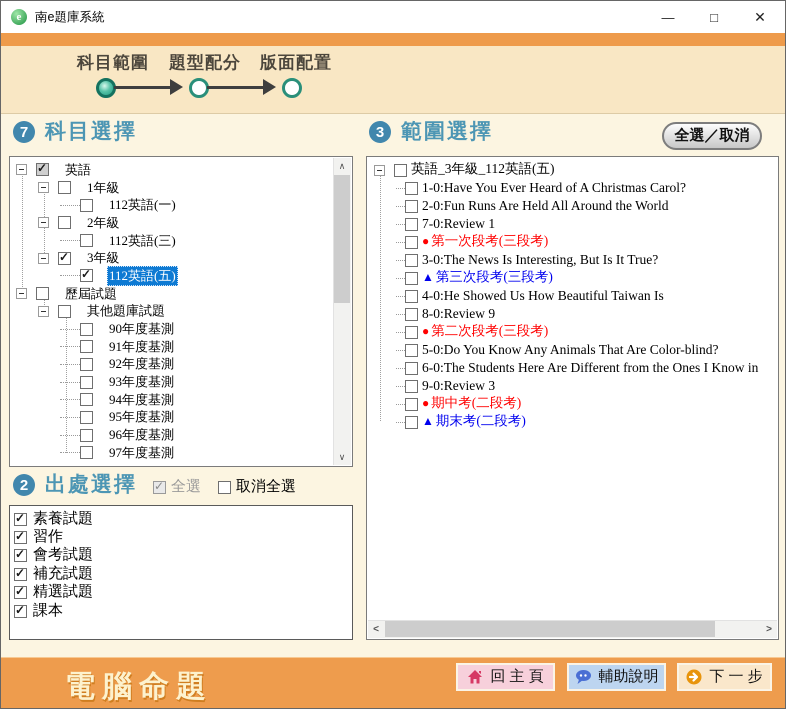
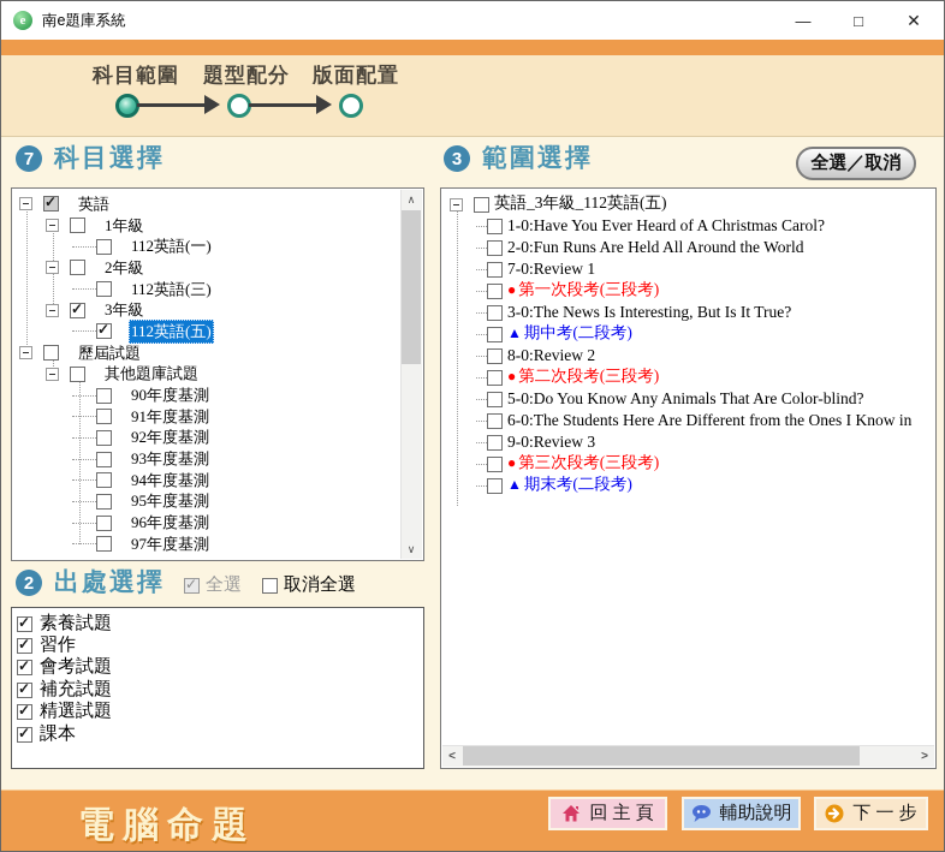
  e
  南e題庫系統
  —
  □
  ✕
  科目範圍
  題型配分
  版面配置
  7
  科目選擇
  英語
  1年級
  112英語(一)
  2年級
  112英語(三)
  3年級
  112英語(五)
  歷屆試題
  其他題庫試題
  90年度基測
  91年度基測
  92年度基測
  93年度基測
  94年度基測
  95年度基測
  96年度基測
  97年度基測
  ∧
  ∨
  2
  出處選擇
  全選
  取消全選
  素養試題
  習作
  會考試題
  補充試題
  精選試題
  課本
  3
  範圍選擇
  全選／取消
  英語_3年級_112英語(五)
  1-0:Have You Ever Heard of A Christmas Carol?
  2-0:Fun Runs Are Held All Around the World
  7-0:Review 1
  ● 第一次段考(三段考)
  3-0:The News Is Interesting, But Is It True?
- ▲ 第三次段考(三段考)
+ ▲ 期中考(二段考)
- 4-0:He Showed Us How Beautiful Taiwan Is
- 8-0:Review 9
+ 8-0:Review 2
  ● 第二次段考(三段考)
  5-0:Do You Know Any Animals That Are Color-blind?
  6-0:The Students Here Are Different from the Ones I Know in
  9-0:Review 3
- ● 期中考(二段考)
+ ● 第三次段考(三段考)
  ▲ 期末考(二段考)
  <
  >
  電腦命題
  回 主 頁
  輔助說明
  下 一 步
